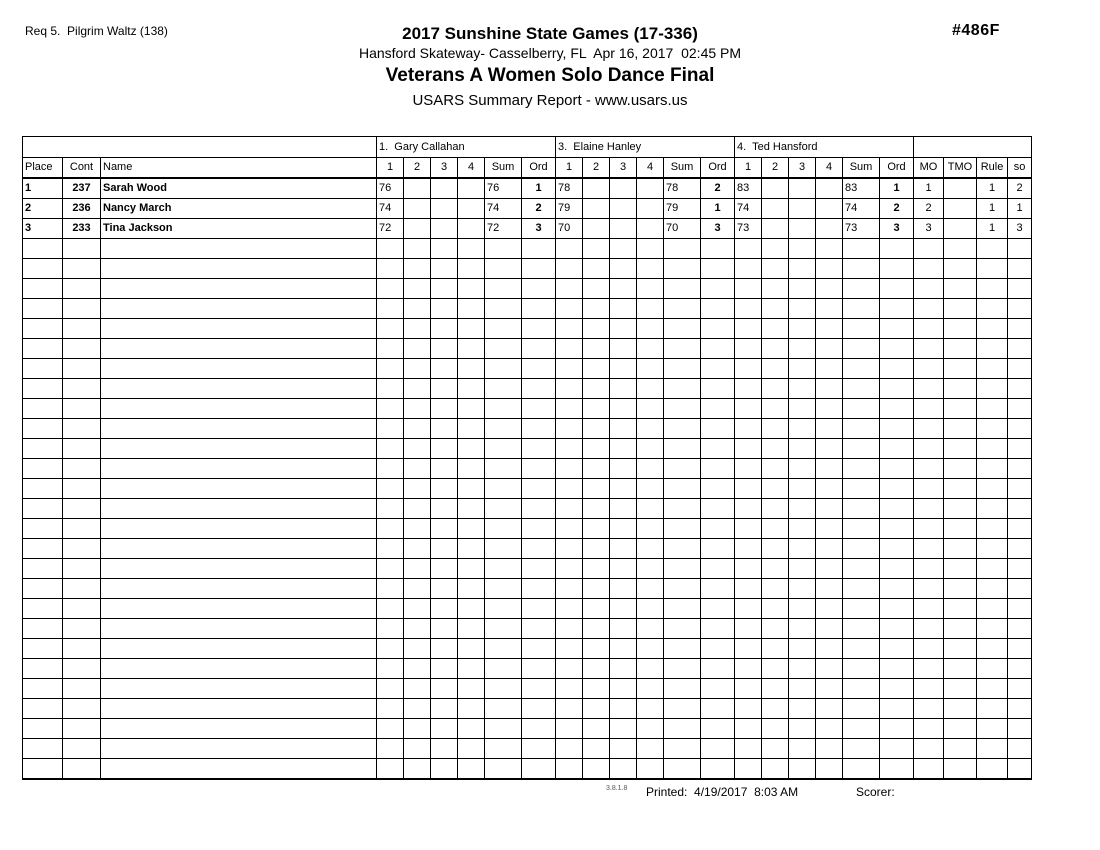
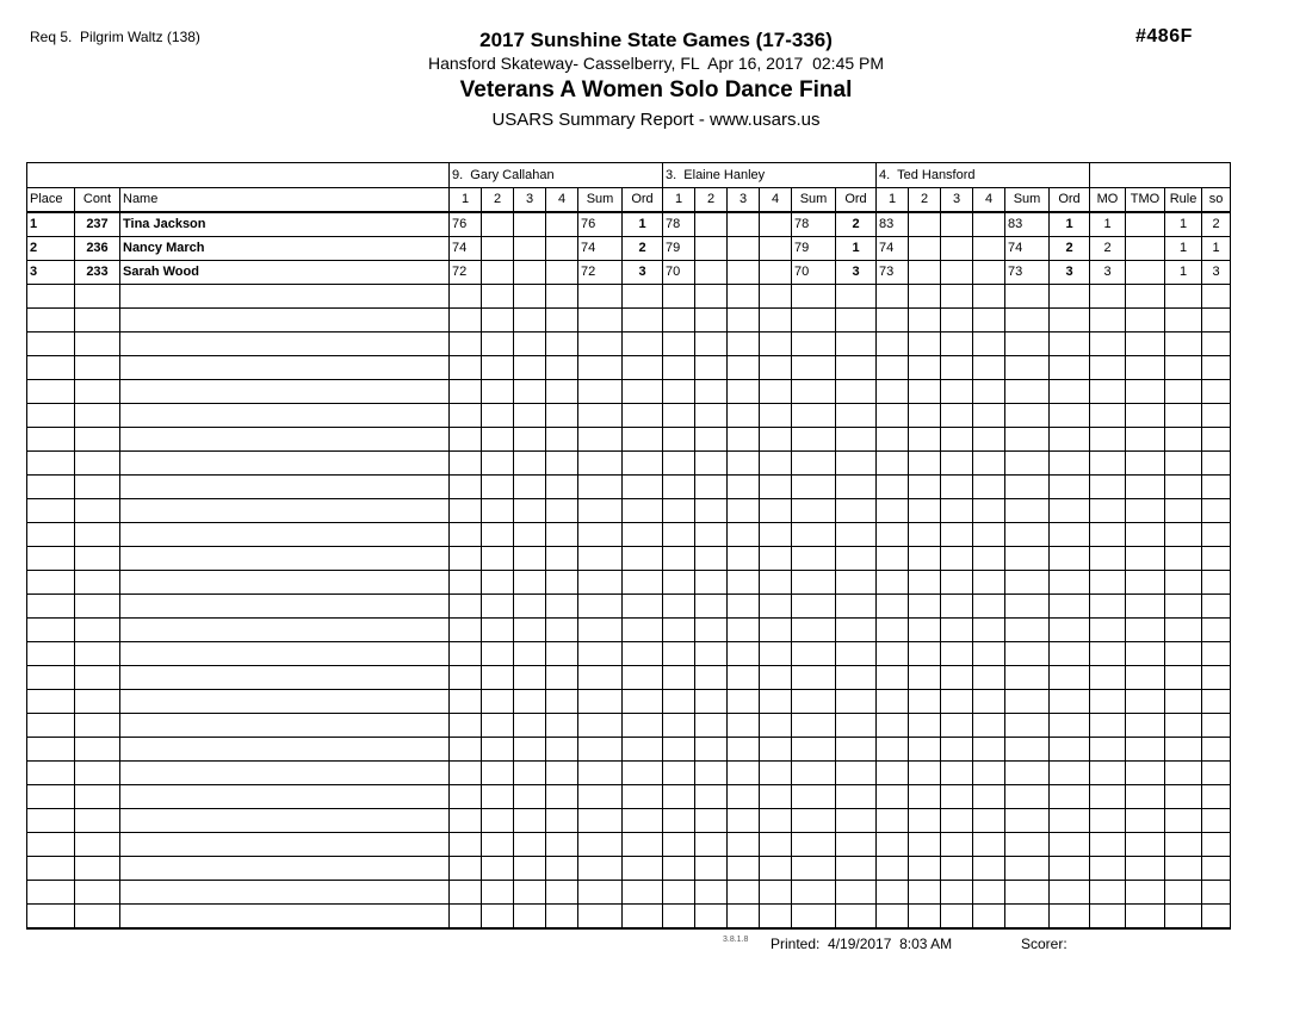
  Req 5. Pilgrim Waltz (138)
  #486F
  2017 Sunshine State Games (17-336)
  Hansford Skateway- Casselberry, FL Apr 16, 2017 02:45 PM
  Veterans A Women Solo Dance Final
  USARS Summary Report - www.usars.us
- 	1. Gary Callahan	3. Elaine Hanley	4. Ted Hansford
+ 	9. Gary Callahan	3. Elaine Hanley	4. Ted Hansford
  Place	Cont	Name	1	2	3	4	Sum	Ord	1	2	3	4	Sum	Ord	1	2	3	4	Sum	Ord	MO	TMO	Rule	so
- 1	237	Sarah Wood	76				76	1	78				78	2	83				83	1	1		1	2
+ 1	237	Tina Jackson	76				76	1	78				78	2	83				83	1	1		1	2
  2	236	Nancy March	74				74	2	79				79	1	74				74	2	2		1	1
- 3	233	Tina Jackson	72				72	3	70				70	3	73				73	3	3		1	3
+ 3	233	Sarah Wood	72				72	3	70				70	3	73				73	3	3		1	3
  Printed: 4/19/2017 8:03 AM
  Scorer:
